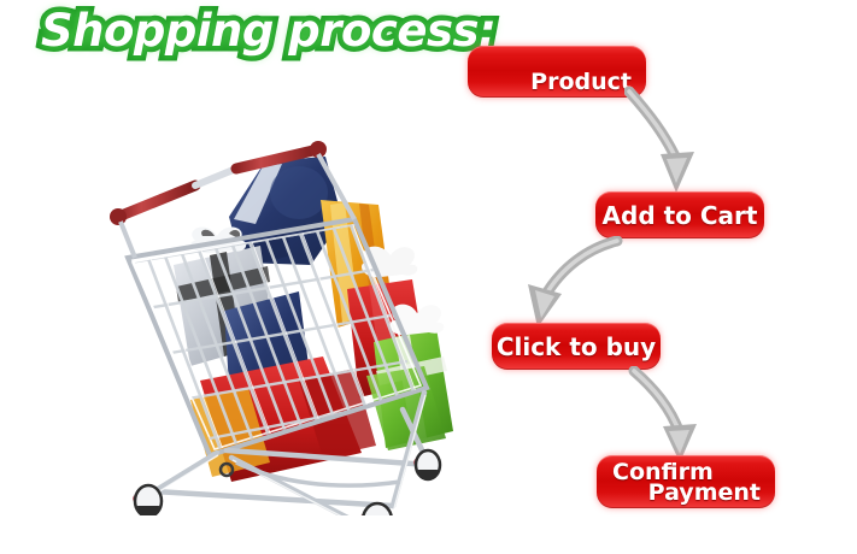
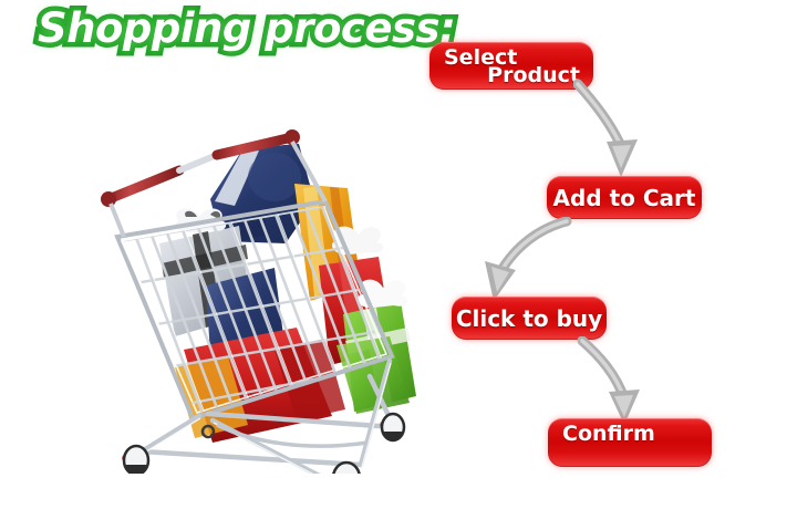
  Shopping process:
+ Select
  Product
  Add to Cart
  Click to buy
  Confirm
- Payment
